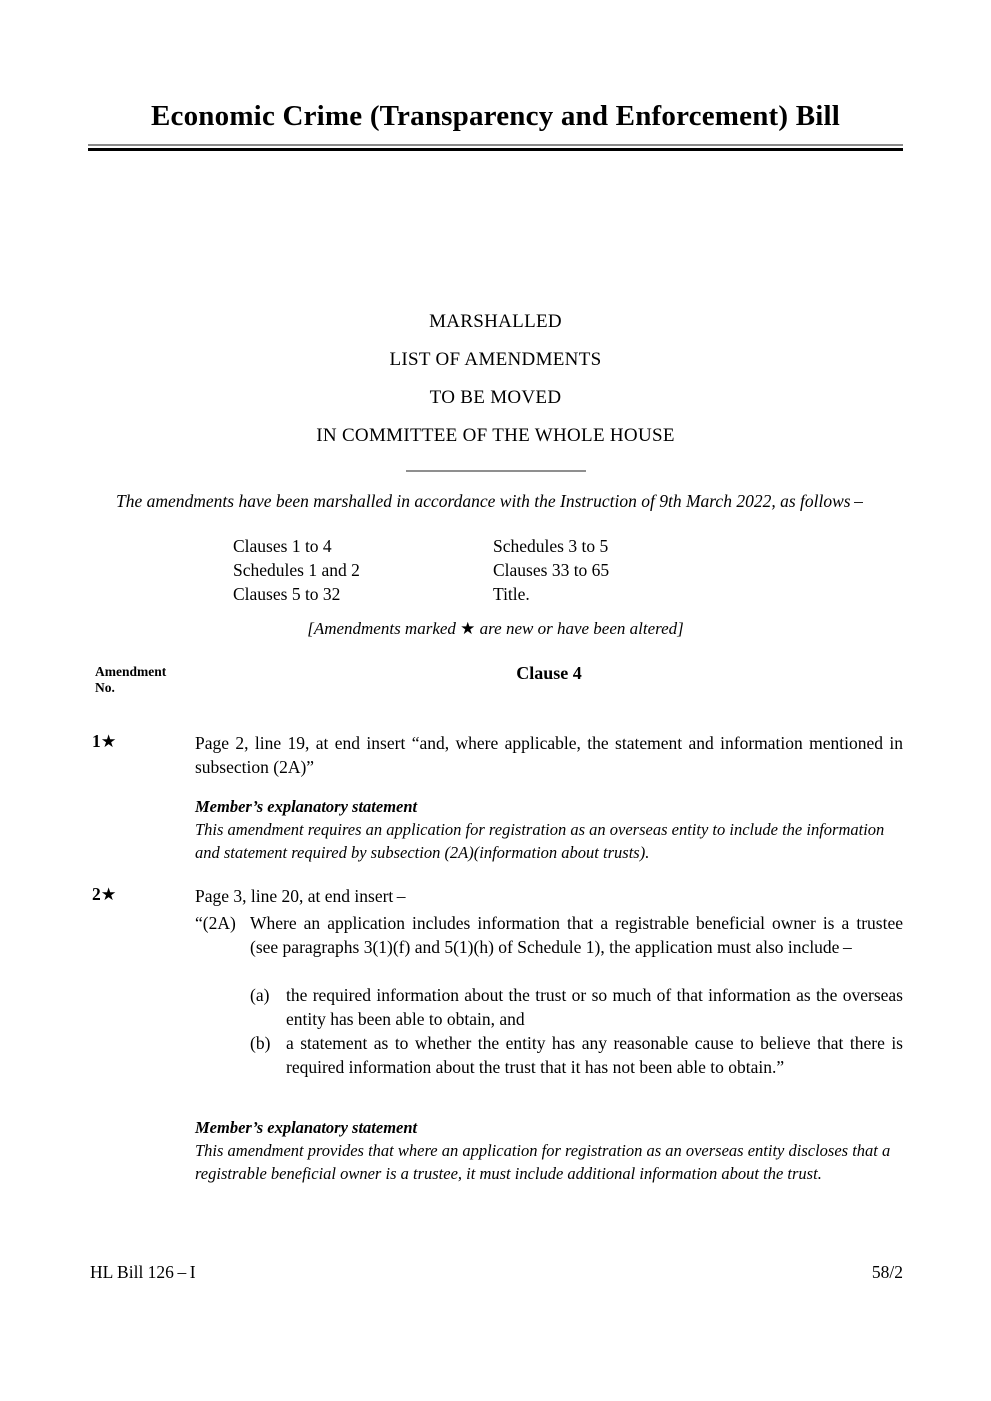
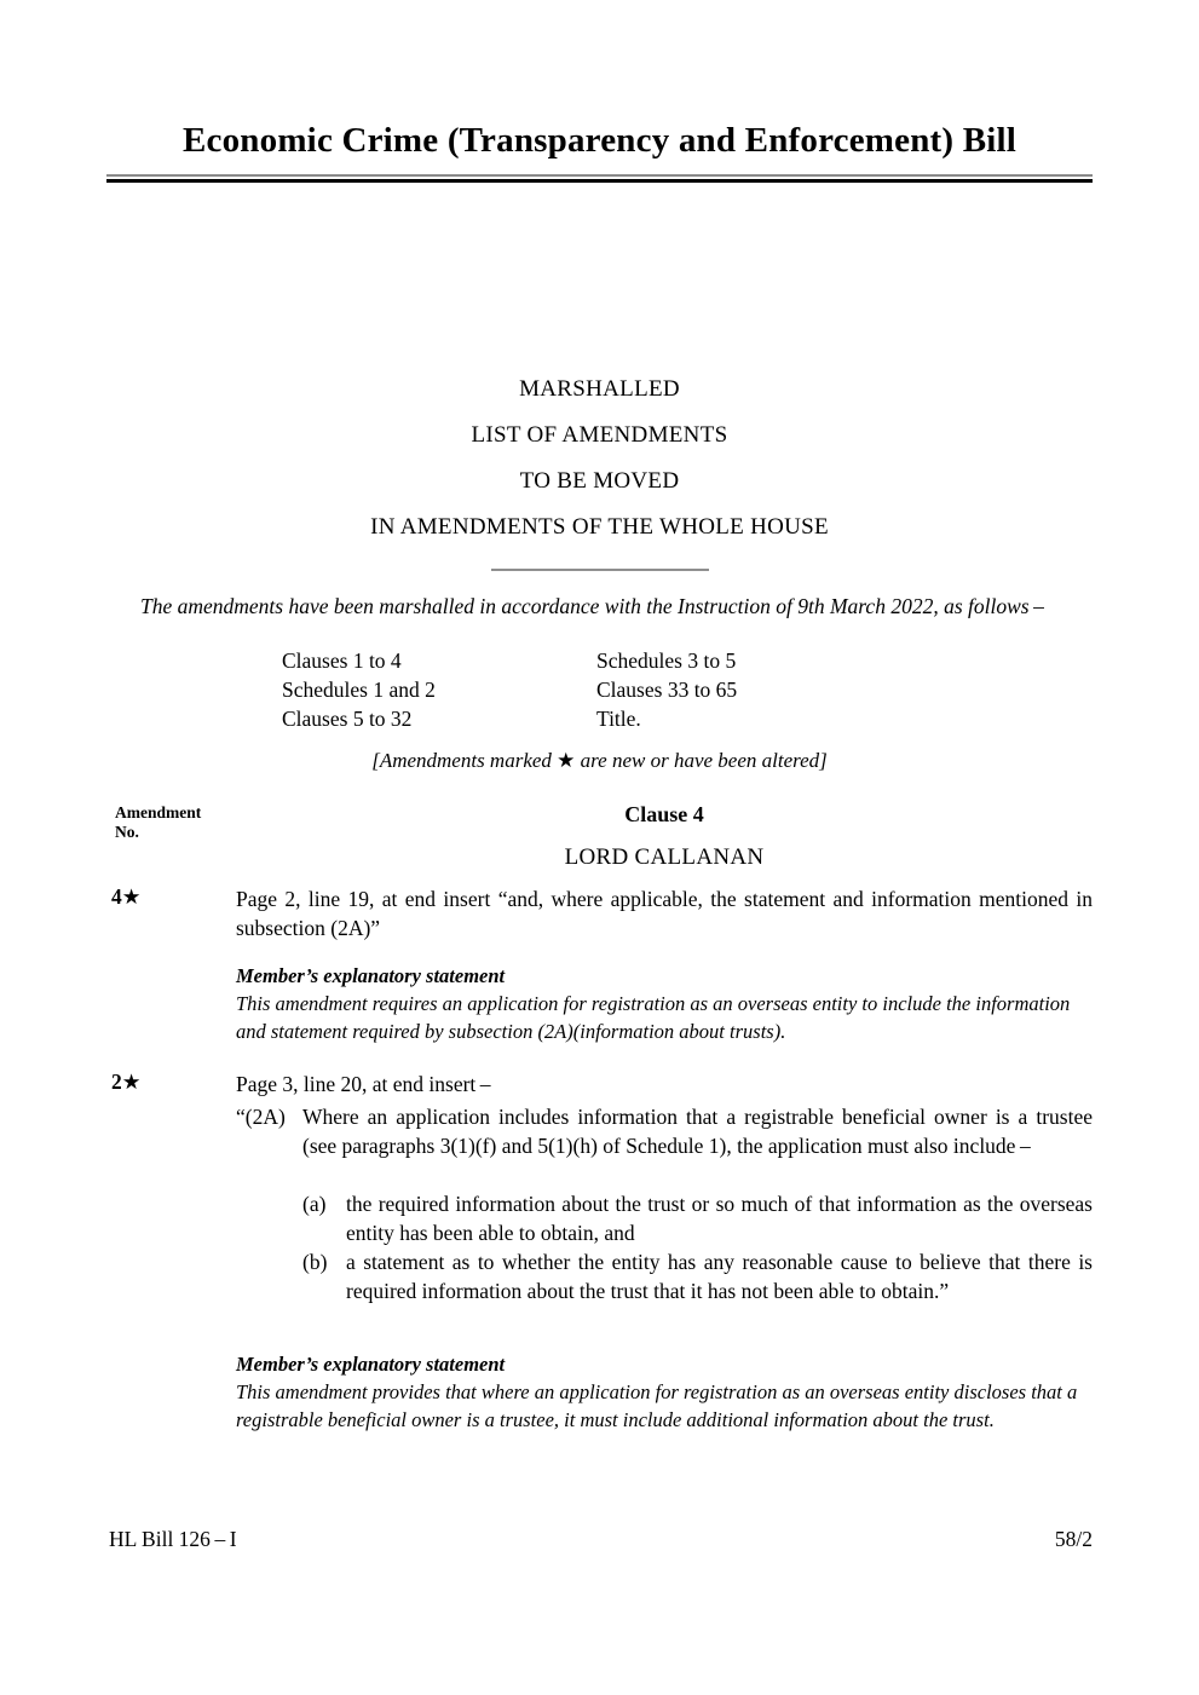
  Economic Crime (Transparency and Enforcement) Bill
  MARSHALLED
  LIST OF AMENDMENTS
  TO BE MOVED
- IN COMMITTEE OF THE WHOLE HOUSE
+ IN AMENDMENTS OF THE WHOLE HOUSE
  The amendments have been marshalled in accordance with the Instruction of 9th March 2022, as follows –
  Clauses 1 to 4
  Schedules 1 and 2
  Clauses 5 to 32
  Schedules 3 to 5
  Clauses 33 to 65
  Title.
  [Amendments marked ★ are new or have been altered]
  Amendment
  No.
  Clause 4
+ LORD CALLANAN
- 1★
+ 4★
  Page 2, line 19, at end insert “and, where applicable, the statement and information mentioned in subsection (2A)”
  Member’s explanatory statement
  This amendment requires an application for registration as an overseas entity to include the information and statement required by subsection (2A)(information about trusts).
  2★
  Page 3, line 20, at end insert –
  “(2A)
  Where an application includes information that a registrable beneficial owner is a trustee (see paragraphs 3(1)(f) and 5(1)(h) of Schedule 1), the application must also include –
  (a)
  the required information about the trust or so much of that information as the overseas entity has been able to obtain, and
  (b)
  a statement as to whether the entity has any reasonable cause to believe that there is required information about the trust that it has not been able to obtain.”
  Member’s explanatory statement
  This amendment provides that where an application for registration as an overseas entity discloses that a registrable beneficial owner is a trustee, it must include additional information about the trust.
  HL Bill 126 – I
  58/2
